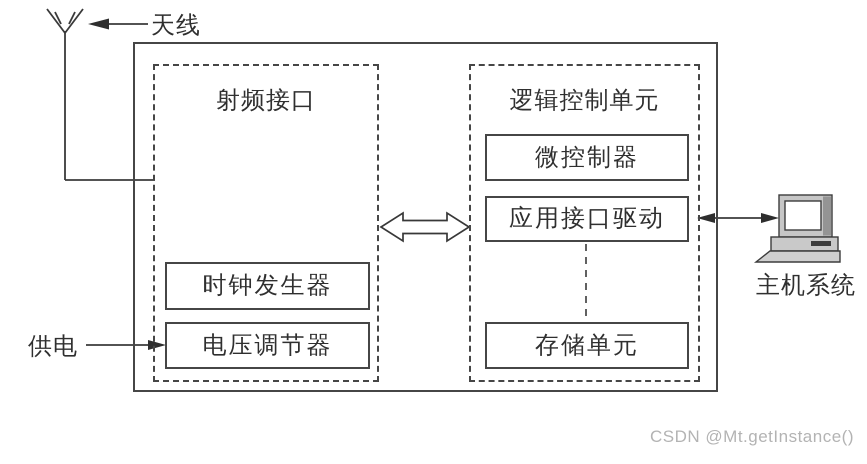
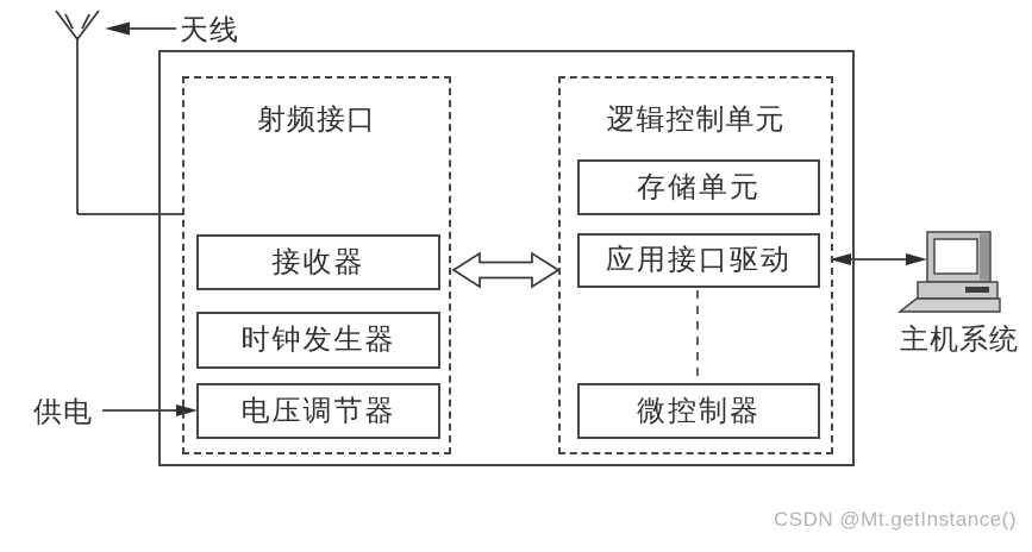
  射频接口
  逻辑控制单元
+ 接收器
  时钟发生器
  电压调节器
- 微控制器
+ 存储单元
  应用接口驱动
- 存储单元
+ 微控制器
  天线
  供电
  主机系统
  CSDN @Mt.getInstance()
